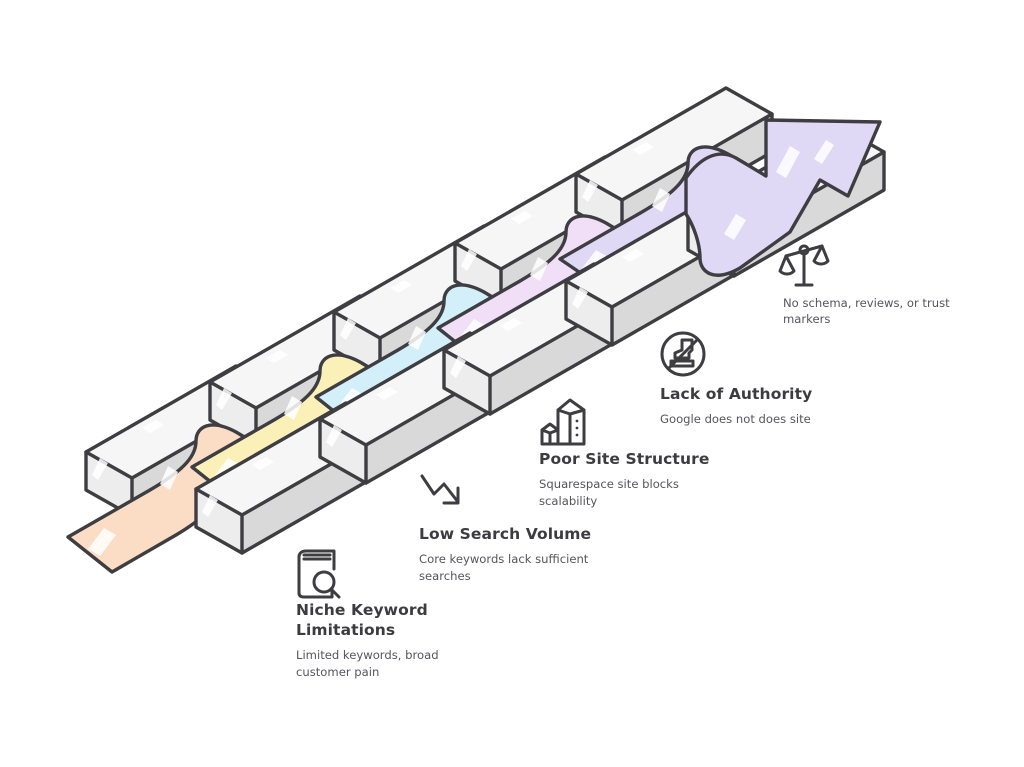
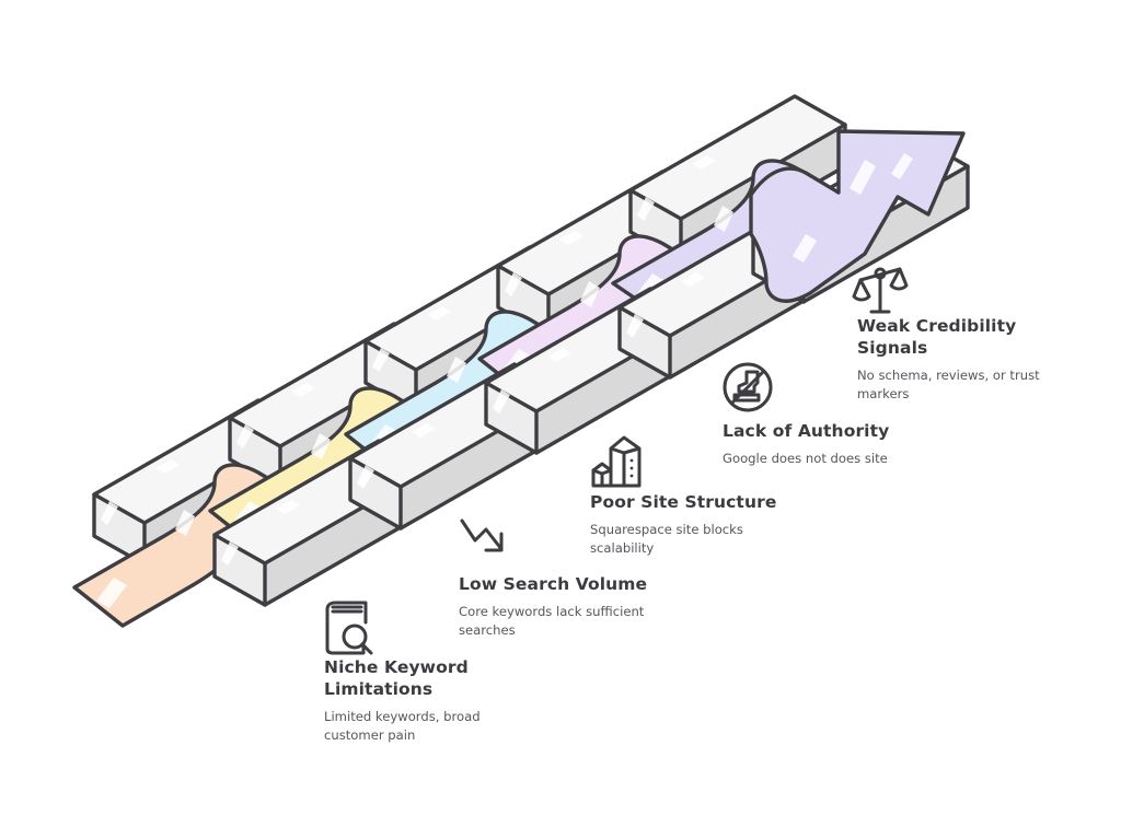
  Niche Keyword
  Limitations
  Limited keywords, broad
  customer pain
  Low Search Volume
  Core keywords lack sufficient
  searches
  Poor Site Structure
  Squarespace site blocks
  scalability
  Lack of Authority
  Google does not does site
+ Weak Credibility
+ Signals
  No schema, reviews, or trust
  markers
